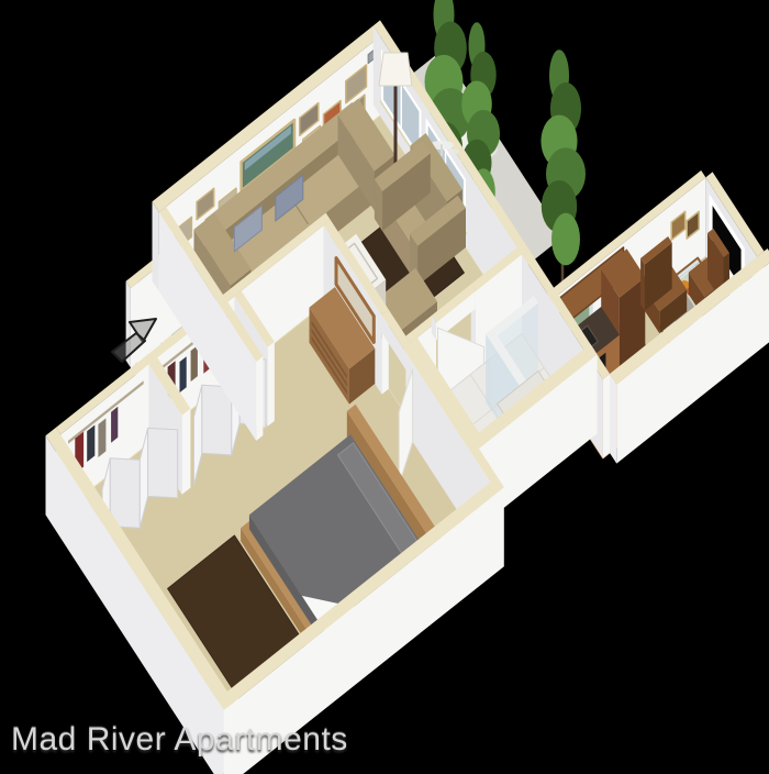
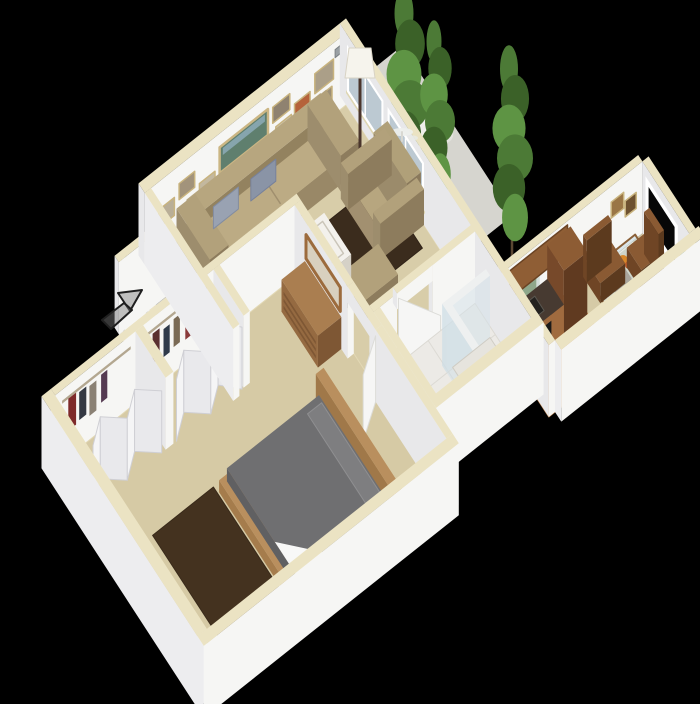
- Mad River Apartments
